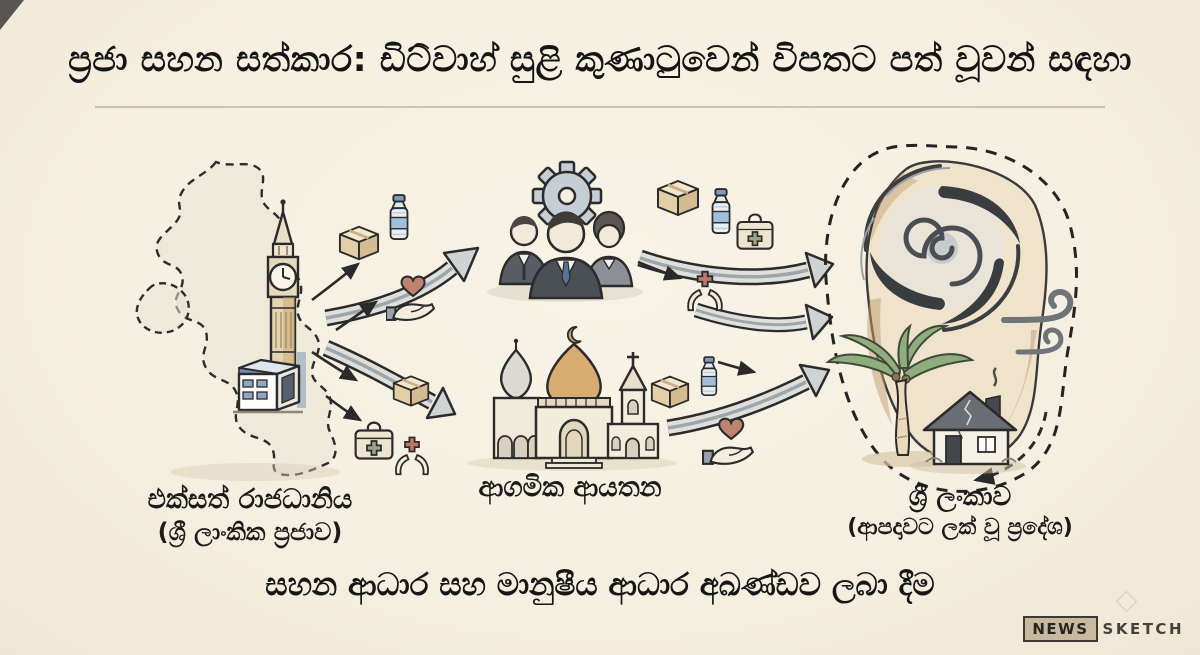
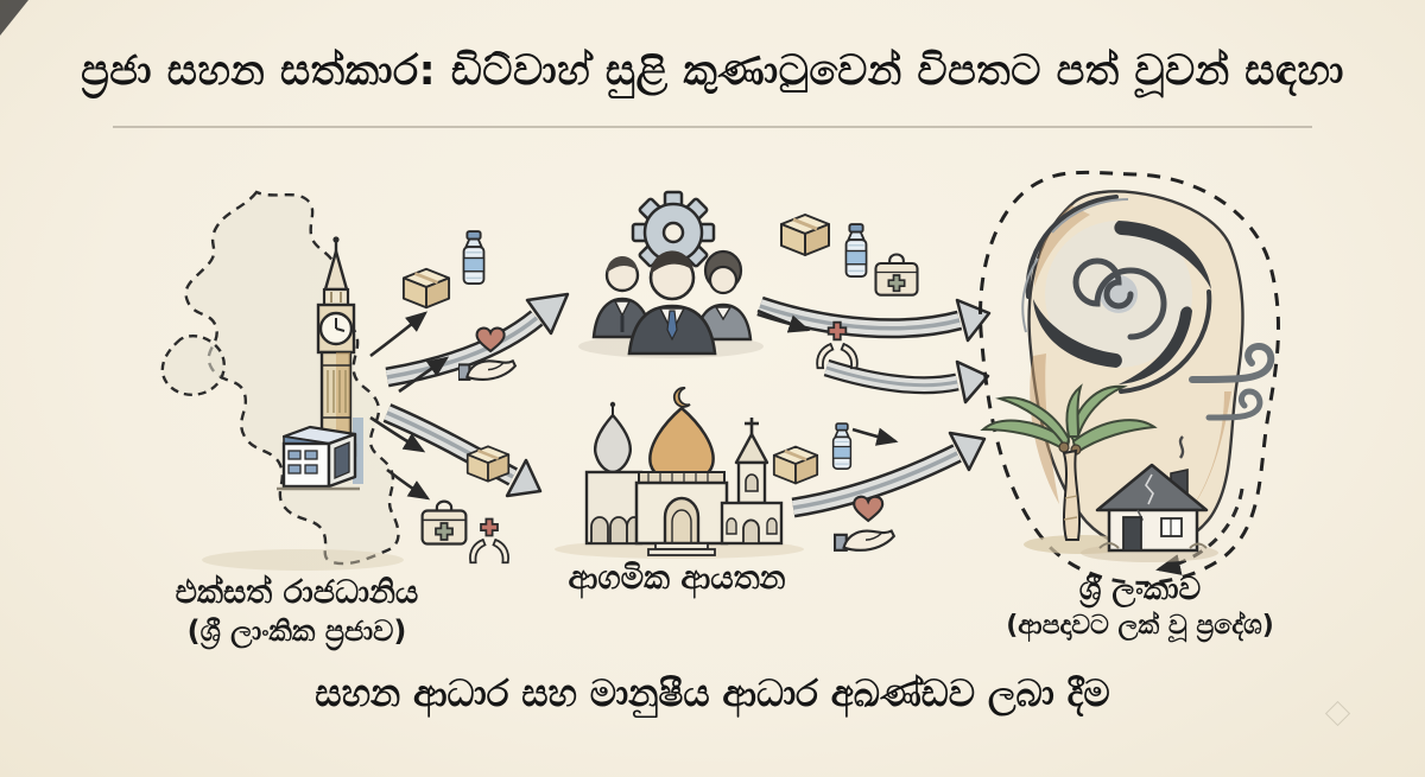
  ප්‍රජා සහන සත්කාර: ඩිට්වාහ් සුළි කුණාටුවෙන් විපතට පත් වූවන් සඳහා
  ආගමික ආයතන
  එක්සත් රාජධානිය
  (ශ්‍රී ලාංකික ප්‍රජාව)
  ශ්‍රී ලංකාව
  (ආපදාවට ලක් වූ ප්‍රදේශ)
  සහන ආධාර සහ මානුෂීය ආධාර අඛණ්ඩව ලබා දීම
- NEWS
- SKETCH
